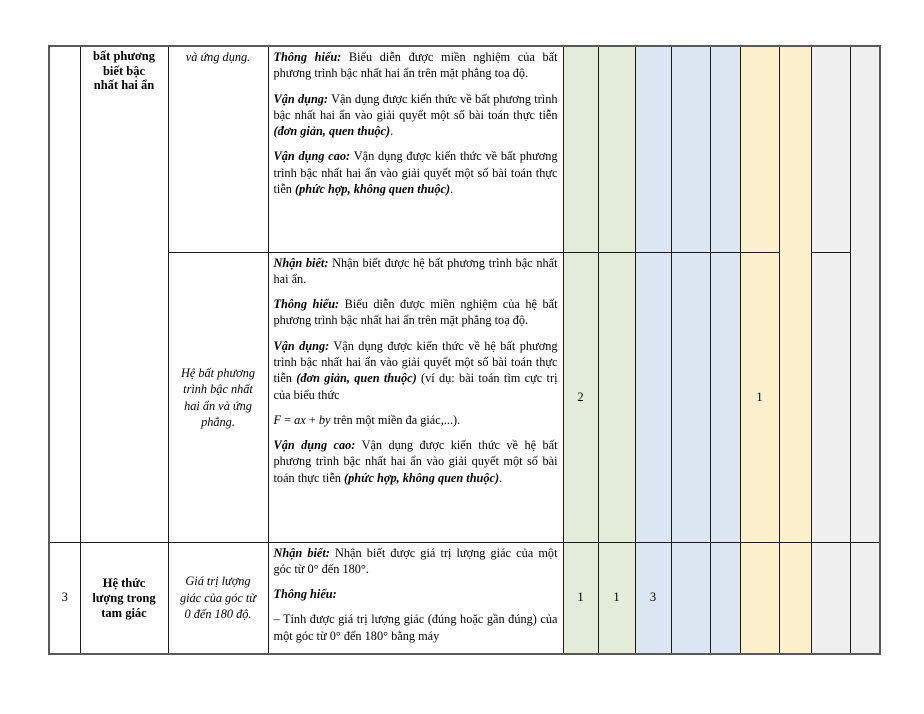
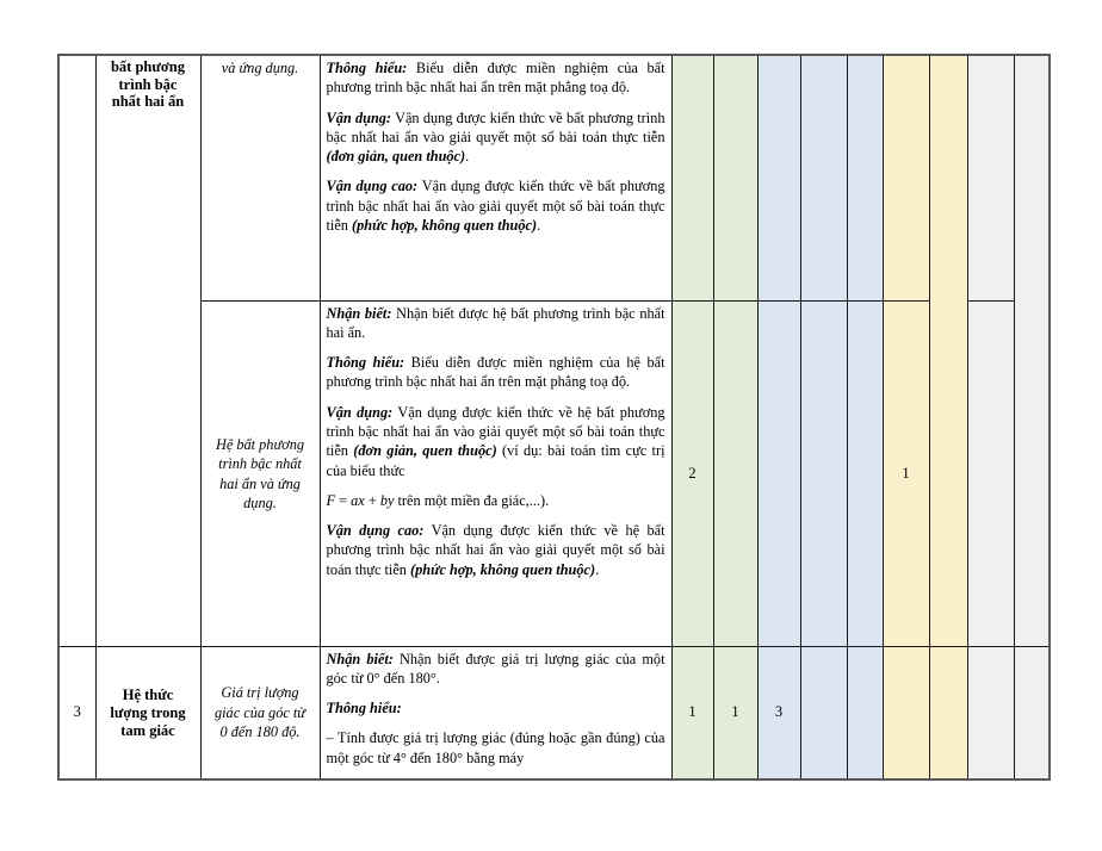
- 	bất phương biết bậc nhất hai ẩn	và ứng dụng.	Thông hiểu: Biểu diễn được miền nghiệm của bất phương trình bậc nhất hai ẩn trên mặt phẳng toạ độ.Vận dụng: Vận dụng được kiến thức về bất phương trình bậc nhất hai ẩn vào giải quyết một số bài toán thực tiễn (đơn giản, quen thuộc).Vận dụng cao: Vận dụng được kiến thức về bất phương trình bậc nhất hai ẩn vào giải quyết một số bài toán thực tiễn (phức hợp, không quen thuộc).
+ 	bất phương trình bậc nhất hai ẩn	và ứng dụng.	Thông hiểu: Biểu diễn được miền nghiệm của bất phương trình bậc nhất hai ẩn trên mặt phẳng toạ độ.Vận dụng: Vận dụng được kiến thức về bất phương trình bậc nhất hai ẩn vào giải quyết một số bài toán thực tiễn (đơn giản, quen thuộc).Vận dụng cao: Vận dụng được kiến thức về bất phương trình bậc nhất hai ẩn vào giải quyết một số bài toán thực tiễn (phức hợp, không quen thuộc).
- Hệ bất phương trình bậc nhất hai ẩn và ứng phẳng.	Nhận biết: Nhận biết được hệ bất phương trình bậc nhất hai ẩn.Thông hiểu: Biểu diễn được miền nghiệm của hệ bất phương trình bậc nhất hai ẩn trên mặt phẳng toạ độ.Vận dụng: Vận dụng được kiến thức về hệ bất phương trình bậc nhất hai ẩn vào giải quyết một số bài toán thực tiễn (đơn giản, quen thuộc) (ví dụ: bài toán tìm cực trị của biểu thứcF = ax + by trên một miền đa giác,...).Vận dụng cao: Vận dụng được kiến thức về hệ bất phương trình bậc nhất hai ẩn vào giải quyết một số bài toán thực tiễn (phức hợp, không quen thuộc).	2					1
+ Hệ bất phương trình bậc nhất hai ẩn và ứng dụng.	Nhận biết: Nhận biết được hệ bất phương trình bậc nhất hai ẩn.Thông hiểu: Biểu diễn được miền nghiệm của hệ bất phương trình bậc nhất hai ẩn trên mặt phẳng toạ độ.Vận dụng: Vận dụng được kiến thức về hệ bất phương trình bậc nhất hai ẩn vào giải quyết một số bài toán thực tiễn (đơn giản, quen thuộc) (ví dụ: bài toán tìm cực trị của biểu thứcF = ax + by trên một miền đa giác,...).Vận dụng cao: Vận dụng được kiến thức về hệ bất phương trình bậc nhất hai ẩn vào giải quyết một số bài toán thực tiễn (phức hợp, không quen thuộc).	2					1
- 3	Hệ thức lượng trong tam giác	Giá trị lượng giác của góc từ 0 đến 180 độ.	Nhận biết: Nhận biết được giá trị lượng giác của một góc từ 0° đến 180°.Thông hiểu:– Tính được giá trị lượng giác (đúng hoặc gần đúng) của một góc từ 0° đến 180° bằng máy	1	1	3
+ 3	Hệ thức lượng trong tam giác	Giá trị lượng giác của góc từ 0 đến 180 độ.	Nhận biết: Nhận biết được giá trị lượng giác của một góc từ 0° đến 180°.Thông hiểu:– Tính được giá trị lượng giác (đúng hoặc gần đúng) của một góc từ 4° đến 180° bằng máy	1	1	3
